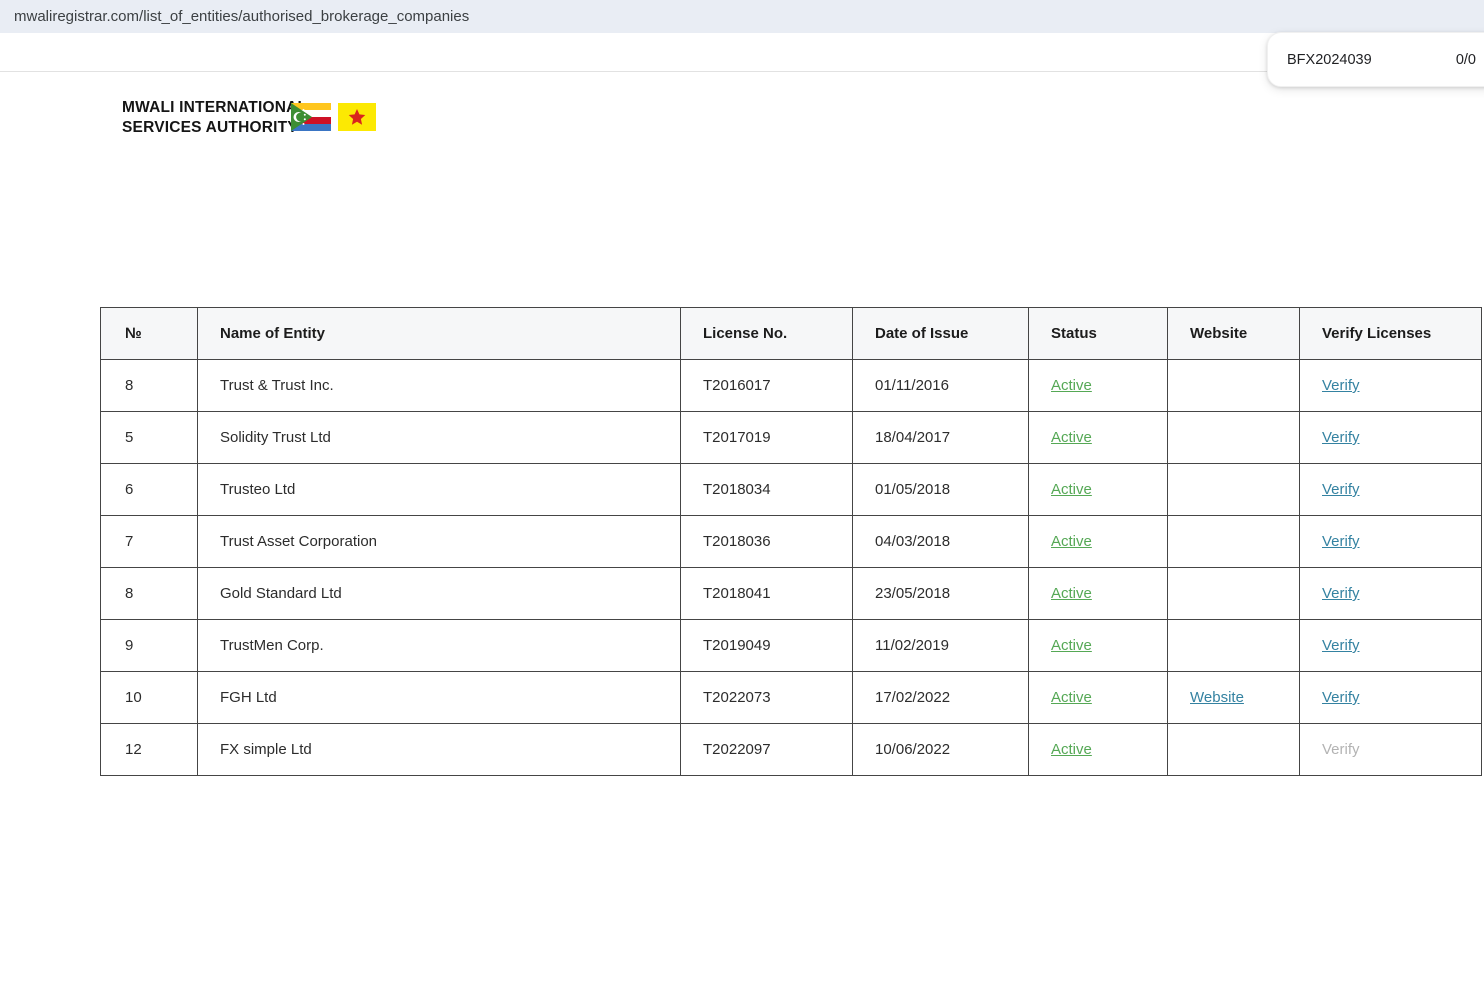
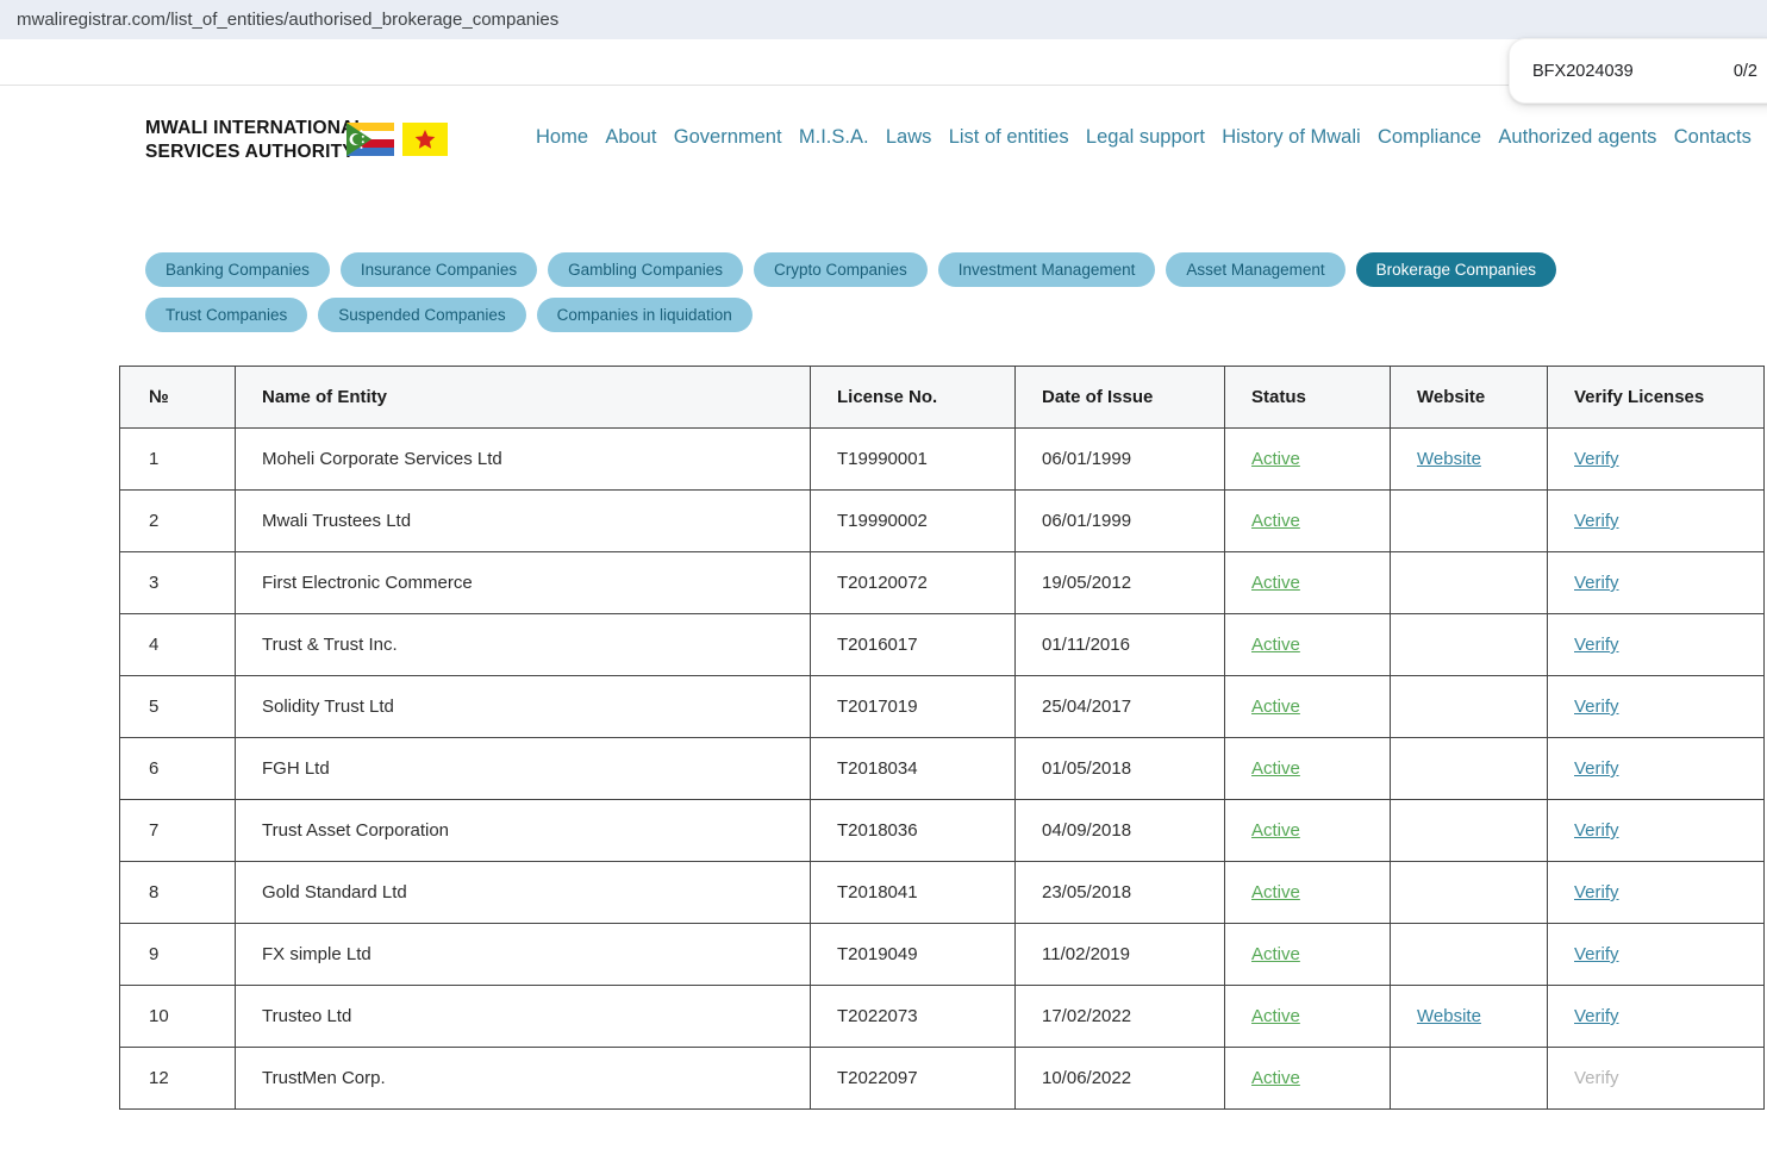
  mwaliregistrar.com/list_of_entities/authorised_brokerage_companies
  BFX2024039
- 0/0
+ 0/2
  MWALI INTERNATION
  SERVICES AUTHORIT
+ Home
+ About
+ Government
+ M.I.S.A.
+ Laws
+ List of entities
+ Legal support
+ History of Mwali
+ Compliance
+ Authorized agents
+ Contacts
+ Banking Companies
+ Insurance Companies
+ Gambling Companies
+ Crypto Companies
+ Investment Management
+ Asset Management
+ Brokerage Companies
+ Trust Companies
+ Suspended Companies
+ Companies in liquidation
  №	Name of Entity	License No.	Date of Issue	Status	Website	Verify Licenses
+ 1	Moheli Corporate Services Ltd	T19990001	06/01/1999	Active	Website	Verify
+ 2	Mwali Trustees Ltd	T19990002	06/01/1999	Active		Verify
+ 3	First Electronic Commerce	T20120072	19/05/2012	Active		Verify
- 8	Trust & Trust Inc.	T2016017	01/11/2016	Active		Verify
+ 4	Trust & Trust Inc.	T2016017	01/11/2016	Active		Verify
- 5	Solidity Trust Ltd	T2017019	18/04/2017	Active		Verify
+ 5	Solidity Trust Ltd	T2017019	25/04/2017	Active		Verify
- 6	Trusteo Ltd	T2018034	01/05/2018	Active		Verify
+ 6	FGH Ltd	T2018034	01/05/2018	Active		Verify
- 7	Trust Asset Corporation	T2018036	04/03/2018	Active		Verify
+ 7	Trust Asset Corporation	T2018036	04/09/2018	Active		Verify
  8	Gold Standard Ltd	T2018041	23/05/2018	Active		Verify
- 9	TrustMen Corp.	T2019049	11/02/2019	Active		Verify
+ 9	FX simple Ltd	T2019049	11/02/2019	Active		Verify
- 10	FGH Ltd	T2022073	17/02/2022	Active	Website	Verify
+ 10	Trusteo Ltd	T2022073	17/02/2022	Active	Website	Verify
- 12	FX simple Ltd	T2022097	10/06/2022	Active		Verify
+ 12	TrustMen Corp.	T2022097	10/06/2022	Active		Verify
